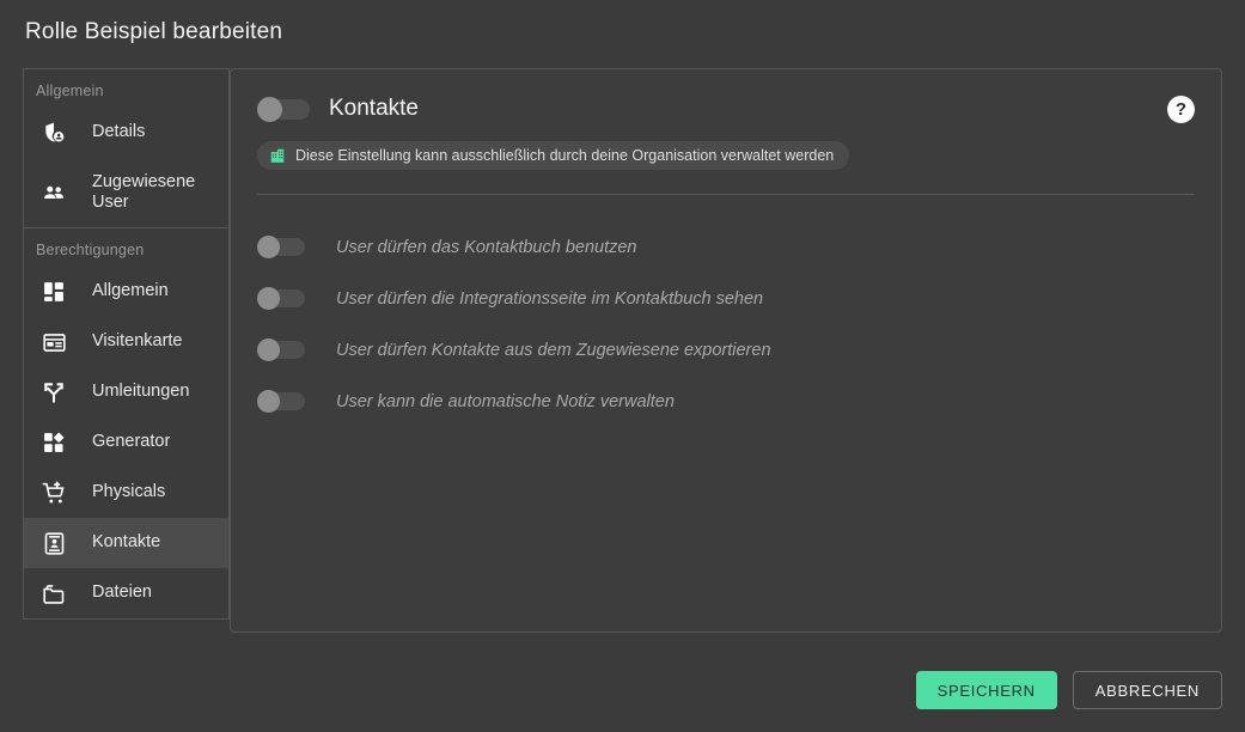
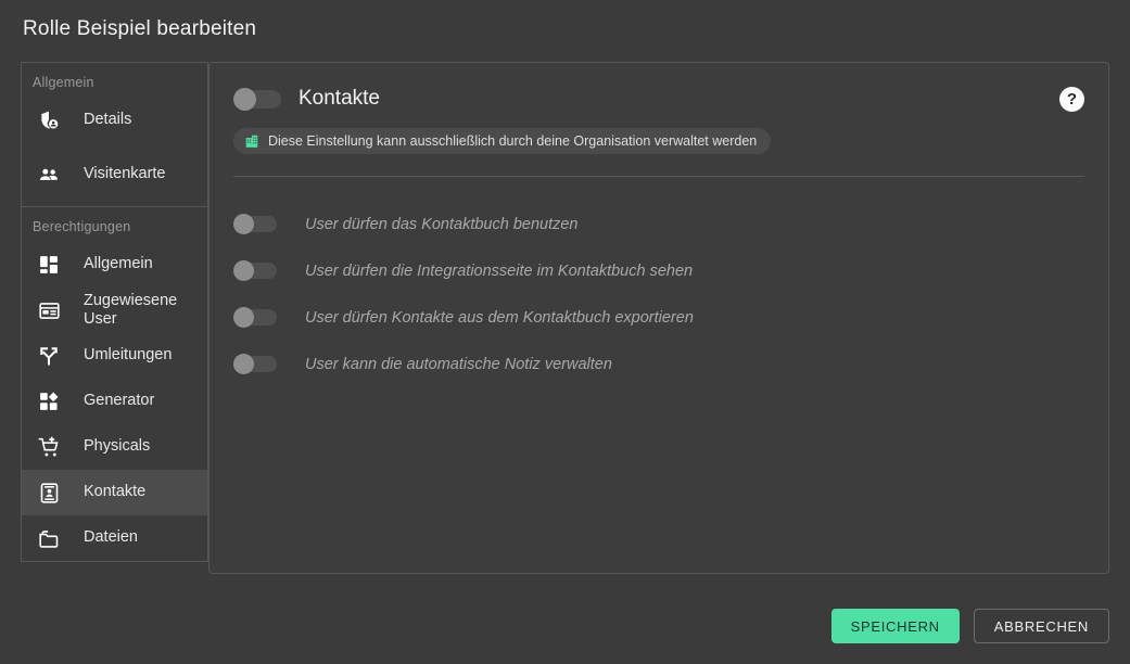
  Rolle Beispiel bearbeiten
  Allgemein
  Details
- Zugewiesene User
+ Visitenkarte
  Berechtigungen
  Allgemein
- Visitenkarte
+ Zugewiesene User
  Umleitungen
  Generator
  Physicals
  Kontakte
  Dateien
  ?
  Kontakte
  Diese Einstellung kann ausschließlich durch deine Organisation verwaltet werden
  User dürfen das Kontaktbuch benutzen
  User dürfen die Integrationsseite im Kontaktbuch sehen
- User dürfen Kontakte aus dem Zugewiesene exportieren
+ User dürfen Kontakte aus dem Kontaktbuch exportieren
  User kann die automatische Notiz verwalten
  SPEICHERN
  ABBRECHEN
